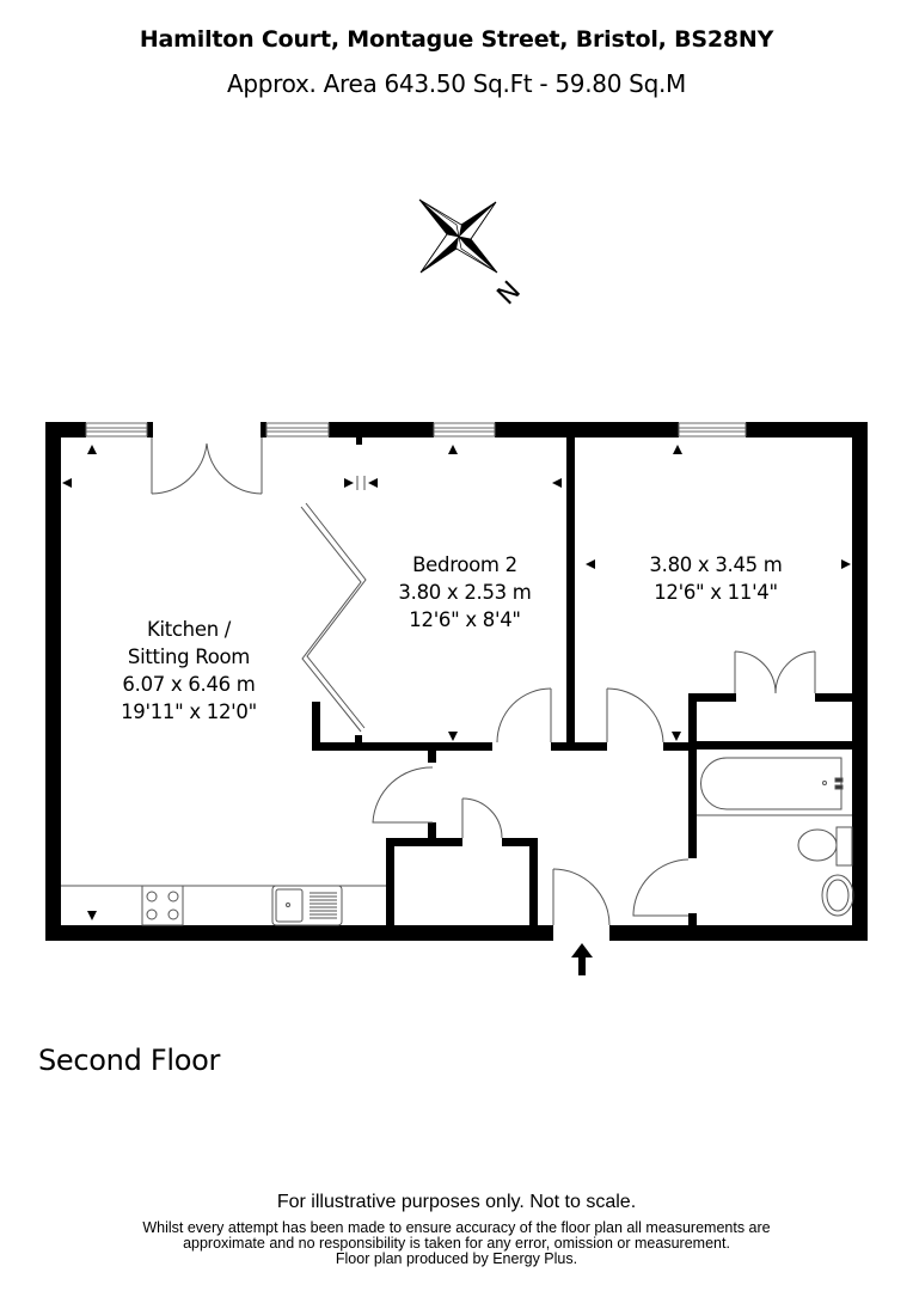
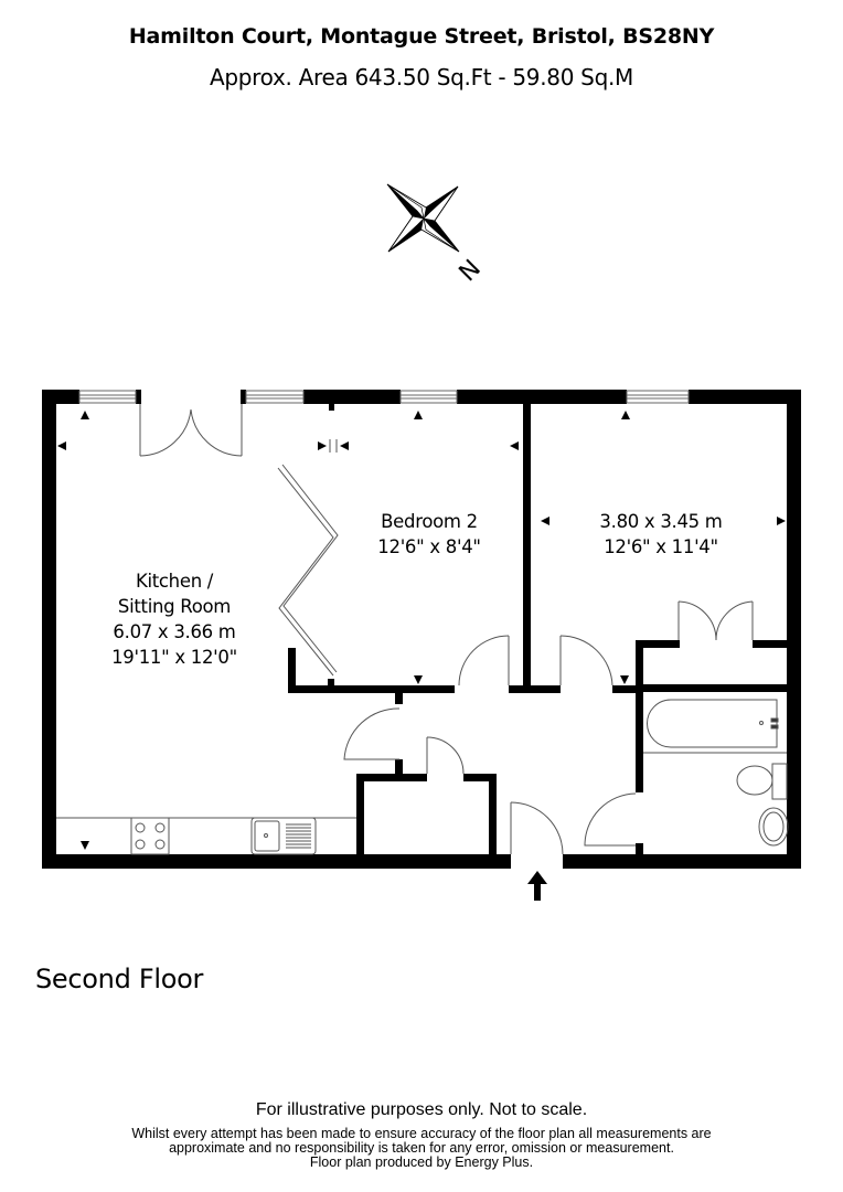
  Hamilton Court, Montague Street, Bristol, BS28NY
  Approx. Area 643.50 Sq.Ft - 59.80 Sq.M
  Kitchen /
  Sitting Room
- 6.07 x 6.46 m
+ 6.07 x 3.66 m
  19'11" x 12'0"
  Bedroom 2
- 3.80 x 2.53 m
  12'6" x 8'4"
  3.80 x 3.45 m
  12'6" x 11'4"
  Second Floor
  For illustrative purposes only. Not to scale.
  Whilst every attempt has been made to ensure accuracy of the floor plan all measurements are
  approximate and no responsibility is taken for any error, omission or measurement.
  Floor plan produced by Energy Plus.
